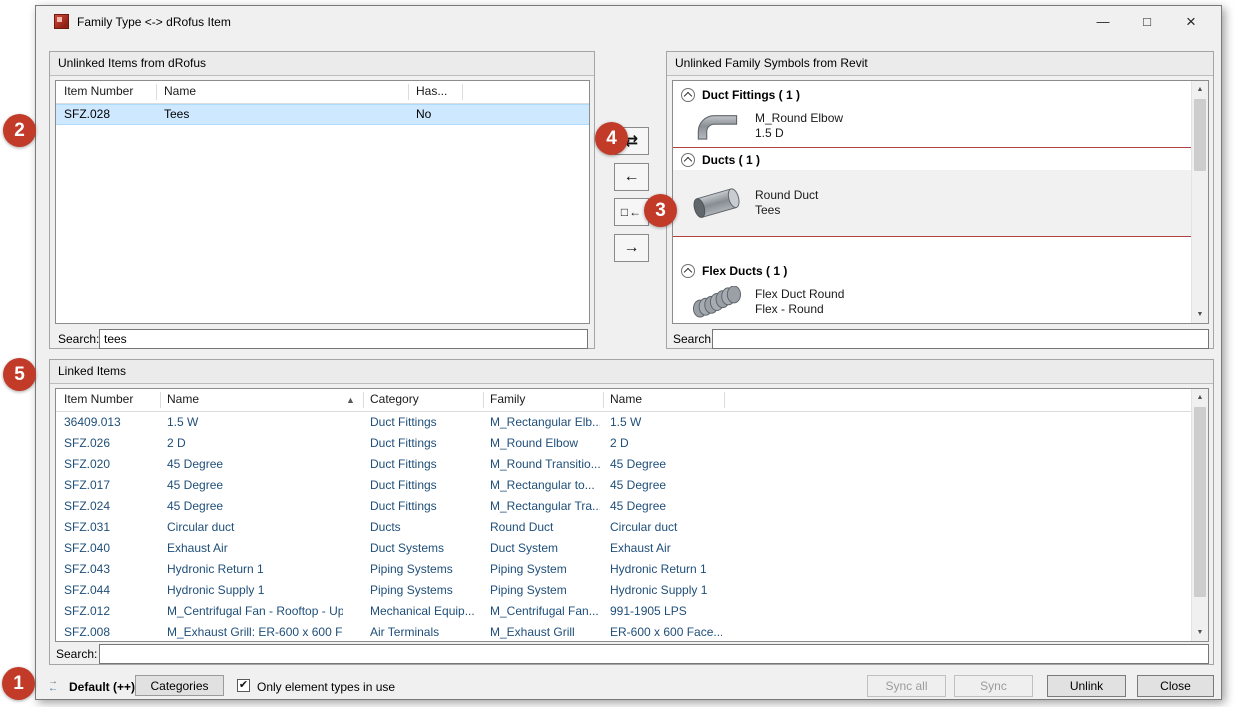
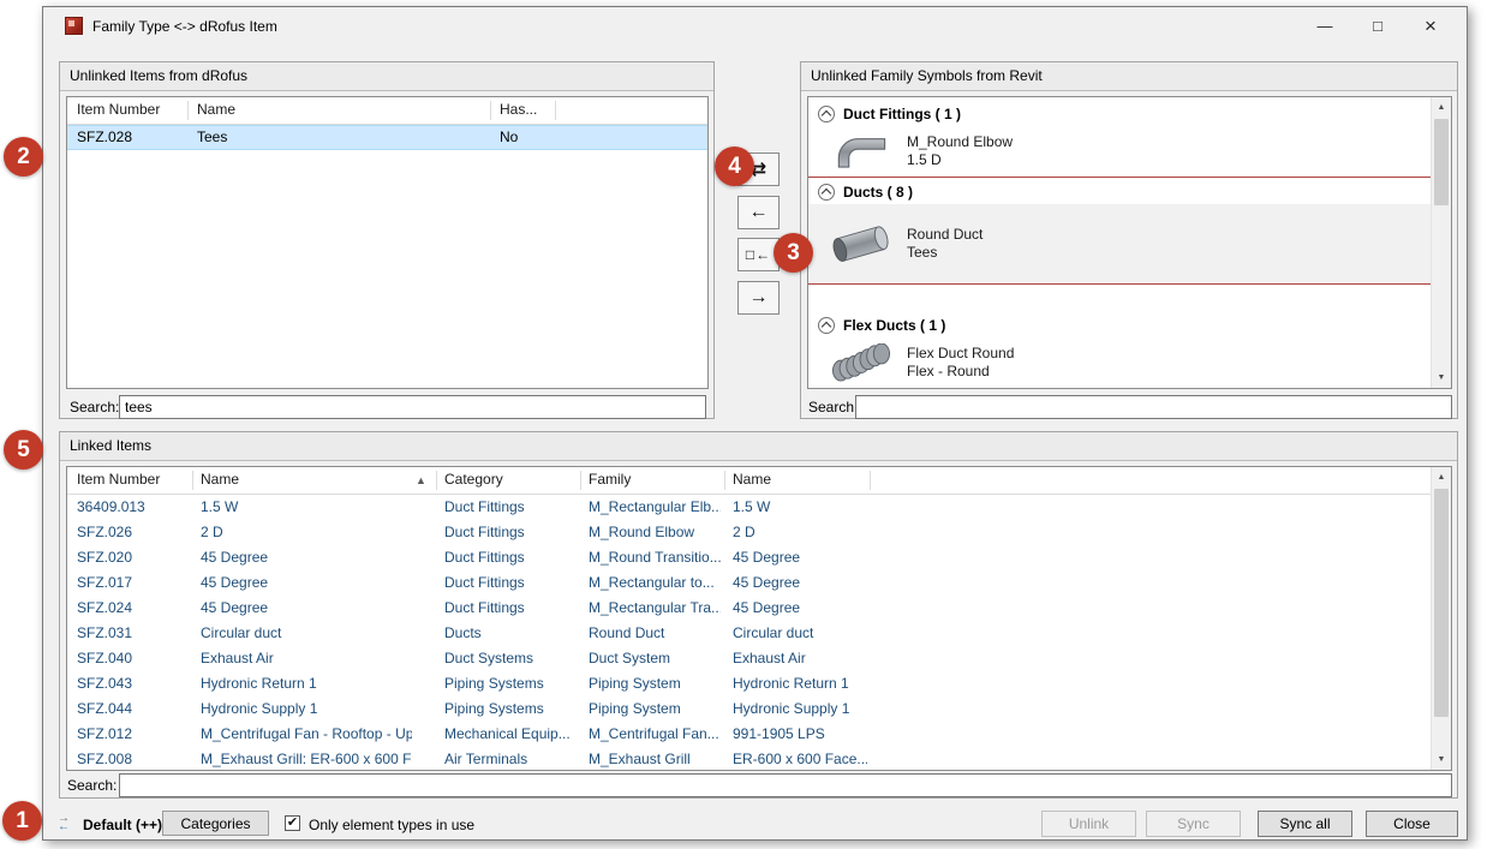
  Family Type <-> dRofus Item
  —
  □
  ×
  Unlinked Items from dRofus
  Item Number
  Name
  Has...
  SFZ.028
  Tees
  No
  Search:
  tees
  ⇄
  ←
  □←
  →
  Unlinked Family Symbols from Revit
  Duct Fittings ( 1 )
  M_Round Elbow
  1.5 D
- Ducts ( 1 )
+ Ducts ( 8 )
  Round Duct
  Tees
  Flex Ducts ( 1 )
  Flex Duct Round
  Flex - Round
  Search
  Linked Items
  Item Number
  Name
  ▲
  Category
  Family
  Name
  36409.013
  1.5 W
  Duct Fittings
  M_Rectangular Elb..
  1.5 W
  SFZ.026
  2 D
  Duct Fittings
  M_Round Elbow
  2 D
  SFZ.020
  45 Degree
  Duct Fittings
  M_Round Transitio...
  45 Degree
  SFZ.017
  45 Degree
  Duct Fittings
  M_Rectangular to...
  45 Degree
  SFZ.024
  45 Degree
  Duct Fittings
  M_Rectangular Tra..
  45 Degree
  SFZ.031
  Circular duct
  Ducts
  Round Duct
  Circular duct
  SFZ.040
  Exhaust Air
  Duct Systems
  Duct System
  Exhaust Air
  SFZ.043
  Hydronic Return 1
  Piping Systems
  Piping System
  Hydronic Return 1
  SFZ.044
  Hydronic Supply 1
  Piping Systems
  Piping System
  Hydronic Supply 1
  SFZ.012
  M_Centrifugal Fan - Rooftop - Up
  Mechanical Equip...
  M_Centrifugal Fan...
  991-1905 LPS
  SFZ.008
  M_Exhaust Grill: ER-600 x 600 F
  Air Terminals
  M_Exhaust Grill
  ER-600 x 600 Face...
  Search:
  →
  ←
  Default (++)
  Categories
  ✔
  Only element types in use
- Sync all
+ Unlink
  Sync
- Unlink
+ Sync all
  Close
  1
  2
  3
  4
  5
